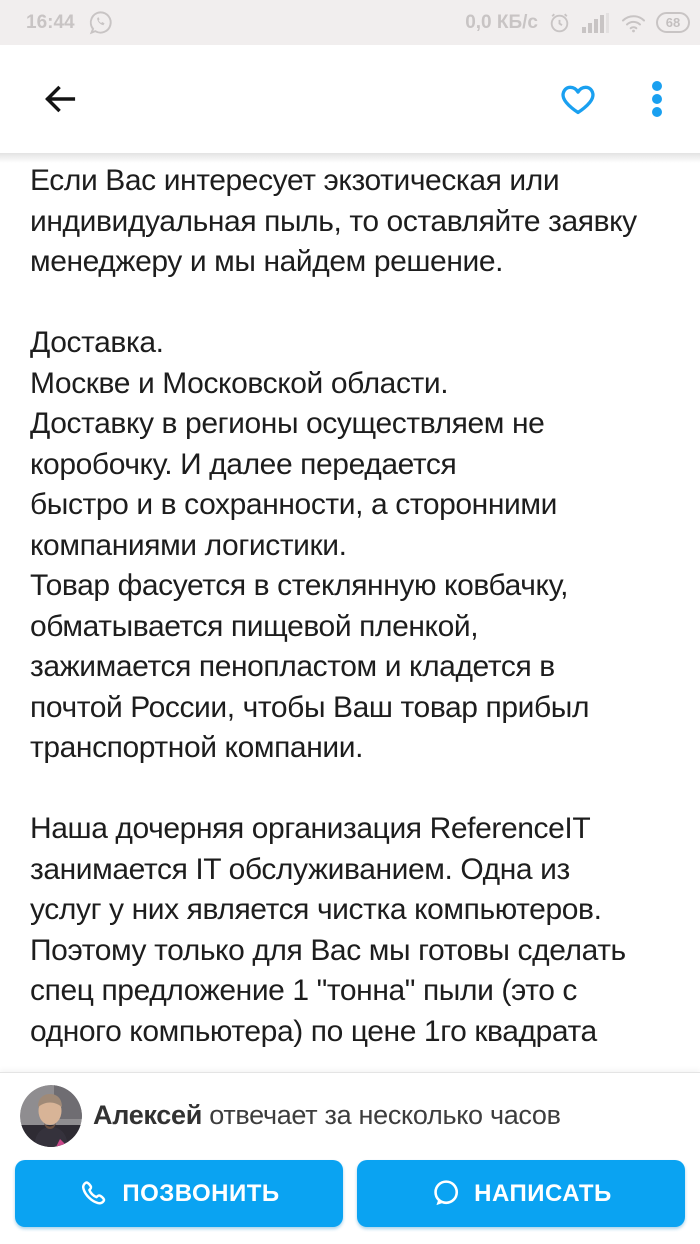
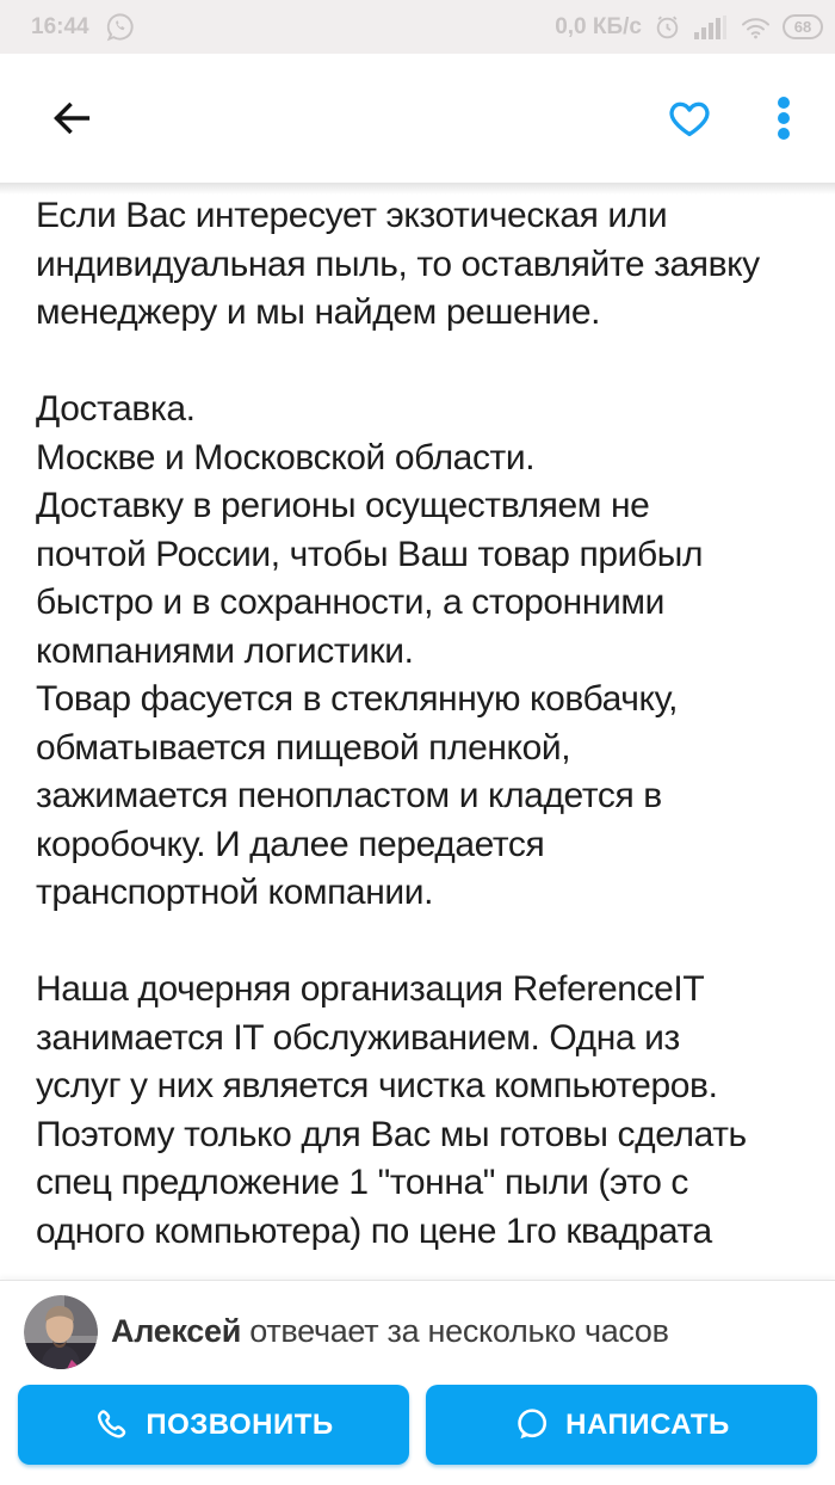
  16:44
  0,0 КБ/с
  68
  Если Вас интересует экзотическая или
  индивидуальная пыль, то оставляйте заявку
  менеджеру и мы найдем решение.
  Доставка.
  Москве и Московской области.
  Доставку в регионы осуществляем не
- коробочку. И далее передается
+ почтой России, чтобы Ваш товар прибыл
  быстро и в сохранности, а сторонними
  компаниями логистики.
  Товар фасуется в стеклянную ковбачку,
  обматывается пищевой пленкой,
  зажимается пенопластом и кладется в
- почтой России, чтобы Ваш товар прибыл
+ коробочку. И далее передается
  транспортной компании.
  Наша дочерняя организация ReferenceIT
  занимается IT обслуживанием. Одна из
  услуг у них является чистка компьютеров.
  Поэтому только для Вас мы готовы сделать
  спец предложение 1 "тонна" пыли (это с
  одного компьютера) по цене 1го квадрата
  Алексей отвечает за несколько часов
  ПОЗВОНИТЬ
  НАПИСАТЬ
